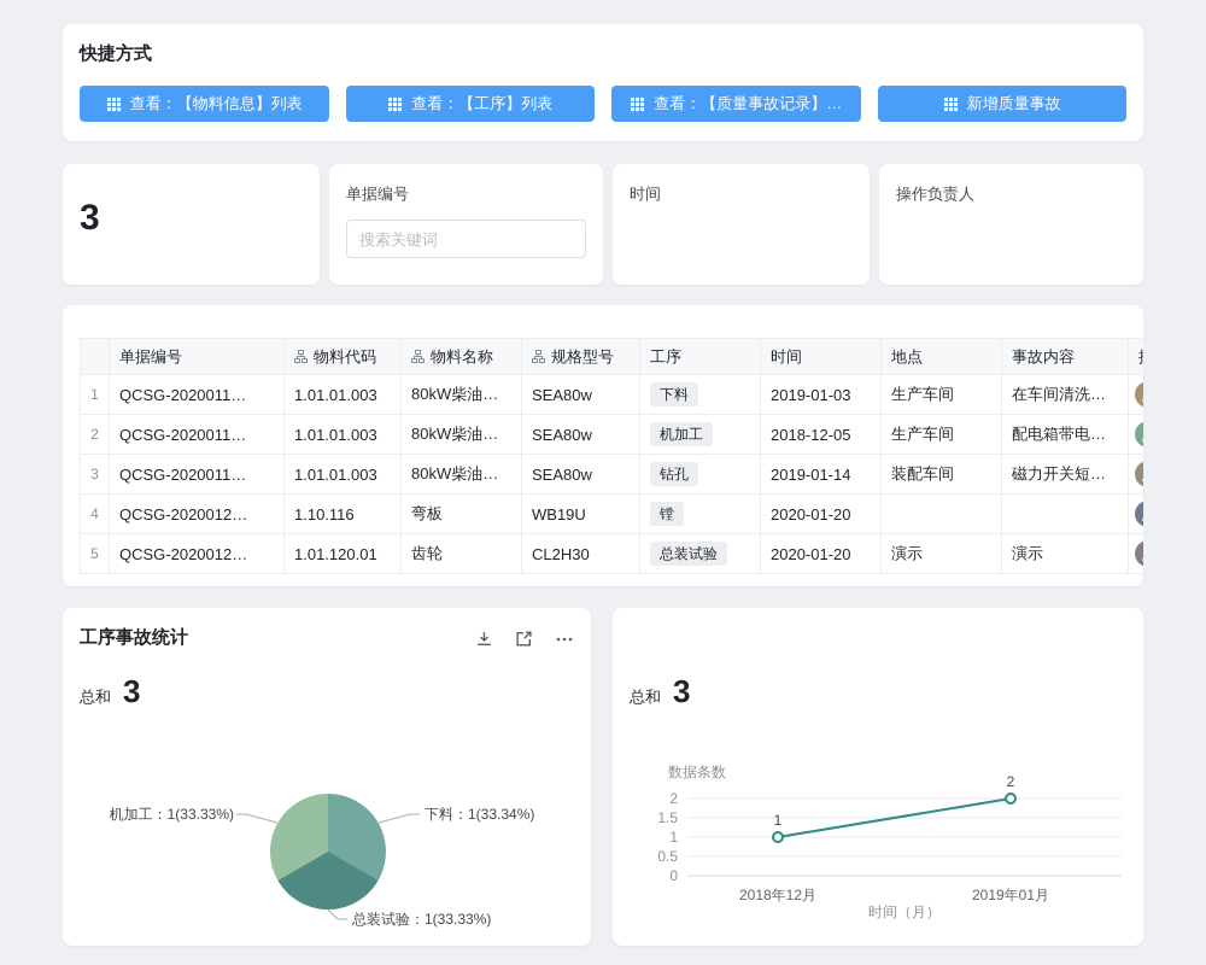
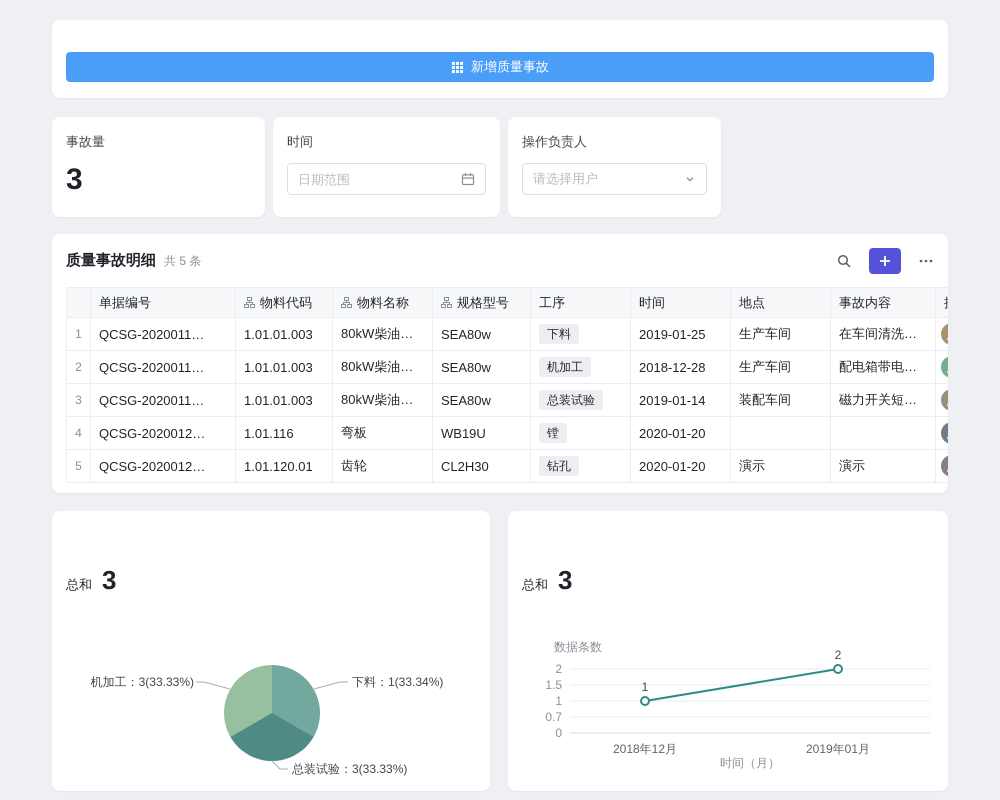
- 快捷方式
- 查看：【物料信息】列表
- 查看：【工序】列表
- 查看：【质量事故记录】…
  新增质量事故
+ 事故量
  3
- 单据编号
- 搜索关键词
  时间
+ 日期范围
  操作负责人
+ 请选择用户
+ 质量事故明细
+ 共 5 条
  	单据编号	物料代码	物料名称	规格型号	工序	时间	地点	事故内容
- 1	QCSG-2020011…	1.01.01.003	80kW柴油…	SEA80w	下料	2019-01-03	生产车间	在车间清洗…
+ 1	QCSG-2020011…	1.01.01.003	80kW柴油…	SEA80w	下料	2019-01-25	生产车间	在车间清洗…
- 2	QCSG-2020011…	1.01.01.003	80kW柴油…	SEA80w	机加工	2018-12-05	生产车间	配电箱带电…
+ 2	QCSG-2020011…	1.01.01.003	80kW柴油…	SEA80w	机加工	2018-12-28	生产车间	配电箱带电…
- 3	QCSG-2020011…	1.01.01.003	80kW柴油…	SEA80w	钻孔	2019-01-14	装配车间	磁力开关短…
+ 3	QCSG-2020011…	1.01.01.003	80kW柴油…	SEA80w	总装试验	2019-01-14	装配车间	磁力开关短…
- 4	QCSG-2020012…	1.10.116	弯板	WB19U	镗	2020-01-20
+ 4	QCSG-2020012…	1.01.116	弯板	WB19U	镗	2020-01-20
- 5	QCSG-2020012…	1.01.120.01	齿轮	CL2H30	总装试验	2020-01-20	演示	演示
+ 5	QCSG-2020012…	1.01.120.01	齿轮	CL2H30	钻孔	2020-01-20	演示	演示
- 工序事故统计
  总和
  3
- 机加工：1(33.33%)
+ 机加工：3(33.33%)
  下料：1(33.34%)
- 总装试验：1(33.33%)
+ 总装试验：3(33.33%)
  总和
  3
  数据条数
  2
  1.5
  1
- 0.5
+ 0.7
  0
  2018年12月
  2019年01月
  时间（月）
  1
  2
